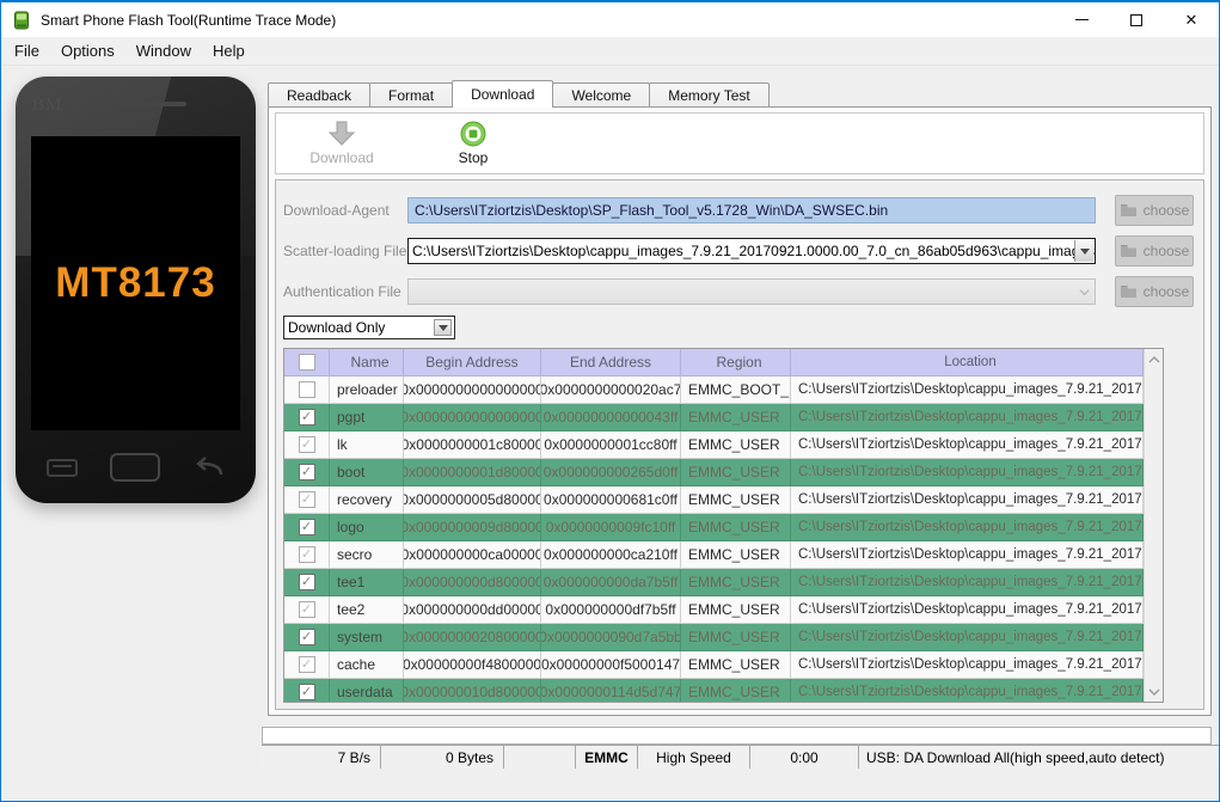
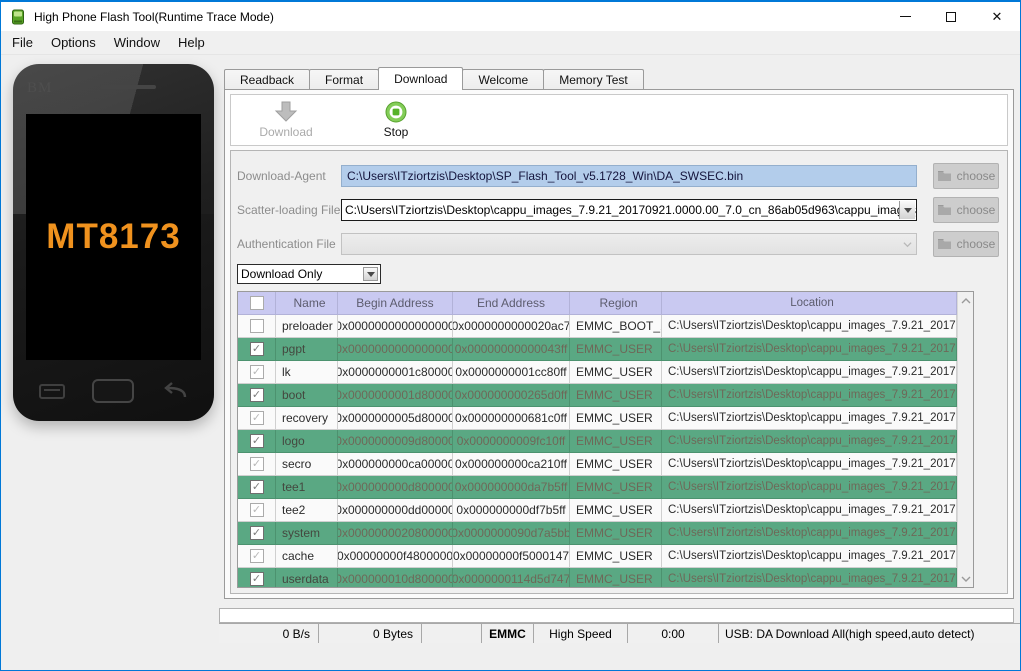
- Smart Phone Flash Tool(Runtime Trace Mode)
+ High Phone Flash Tool(Runtime Trace Mode)
  ✕
  File
  Options
  Window
  Help
  MT8173
  Readback
  Format
  Download
  Welcome
  Memory Test
  Download
  Stop
  Download-Agent
  C:\Users\ITziortzis\Desktop\SP_Flash_Tool_v5.1728_Win\DA_SWSEC.bin
  choose
  Scatter-loading File
  C:\Users\ITziortzis\Desktop\cappu_images_7.9.21_20170921.0000.00_7.0_cn_86ab05d963\cappu_ima
  choose
  Authentication File
  choose
  Download Only
  Name
  Begin Address
  End Address
  Region
  Location
  preloader
  0x0000000000000000
  0x0000000000020ac7
  EMMC_BOOT_
  C:\Users\ITziortzis\Desktop\cappu_images_7.9.21_2017
  pgpt
  0x0000000000000000
  0x00000000000043ff
  EMMC_USER
  C:\Users\ITziortzis\Desktop\cappu_images_7.9.21_2017
  lk
  0x0000000001c80000
  0x0000000001cc80ff
  EMMC_USER
  C:\Users\ITziortzis\Desktop\cappu_images_7.9.21_2017
  boot
  0x0000000001d80000
  0x000000000265d0ff
  EMMC_USER
  C:\Users\ITziortzis\Desktop\cappu_images_7.9.21_2017
  recovery
  0x0000000005d80000
  0x000000000681c0ff
  EMMC_USER
  C:\Users\ITziortzis\Desktop\cappu_images_7.9.21_2017
  logo
  0x0000000009d80000
  0x0000000009fc10ff
  EMMC_USER
  C:\Users\ITziortzis\Desktop\cappu_images_7.9.21_2017
  secro
  0x000000000ca00000
  0x000000000ca210ff
  EMMC_USER
  C:\Users\ITziortzis\Desktop\cappu_images_7.9.21_2017
  tee1
  0x000000000d800000
  0x000000000da7b5ff
  EMMC_USER
  C:\Users\ITziortzis\Desktop\cappu_images_7.9.21_2017
  tee2
  0x000000000dd00000
  0x000000000df7b5ff
  EMMC_USER
  C:\Users\ITziortzis\Desktop\cappu_images_7.9.21_2017
  system
  0x0000000020800000
  0x0000000090d7a5bb
  EMMC_USER
  C:\Users\ITziortzis\Desktop\cappu_images_7.9.21_2017
  cache
  0x00000000f4800000
  0x00000000f5000147
  EMMC_USER
  C:\Users\ITziortzis\Desktop\cappu_images_7.9.21_2017
  userdata
  0x000000010d800000
  0x0000000114d5d747
  EMMC_USER
  C:\Users\ITziortzis\Desktop\cappu_images_7.9.21_2017
- 7 B/s
+ 0 B/s
  0 Bytes
  EMMC
  High Speed
  0:00
  USB: DA Download All(high speed,auto detect)
